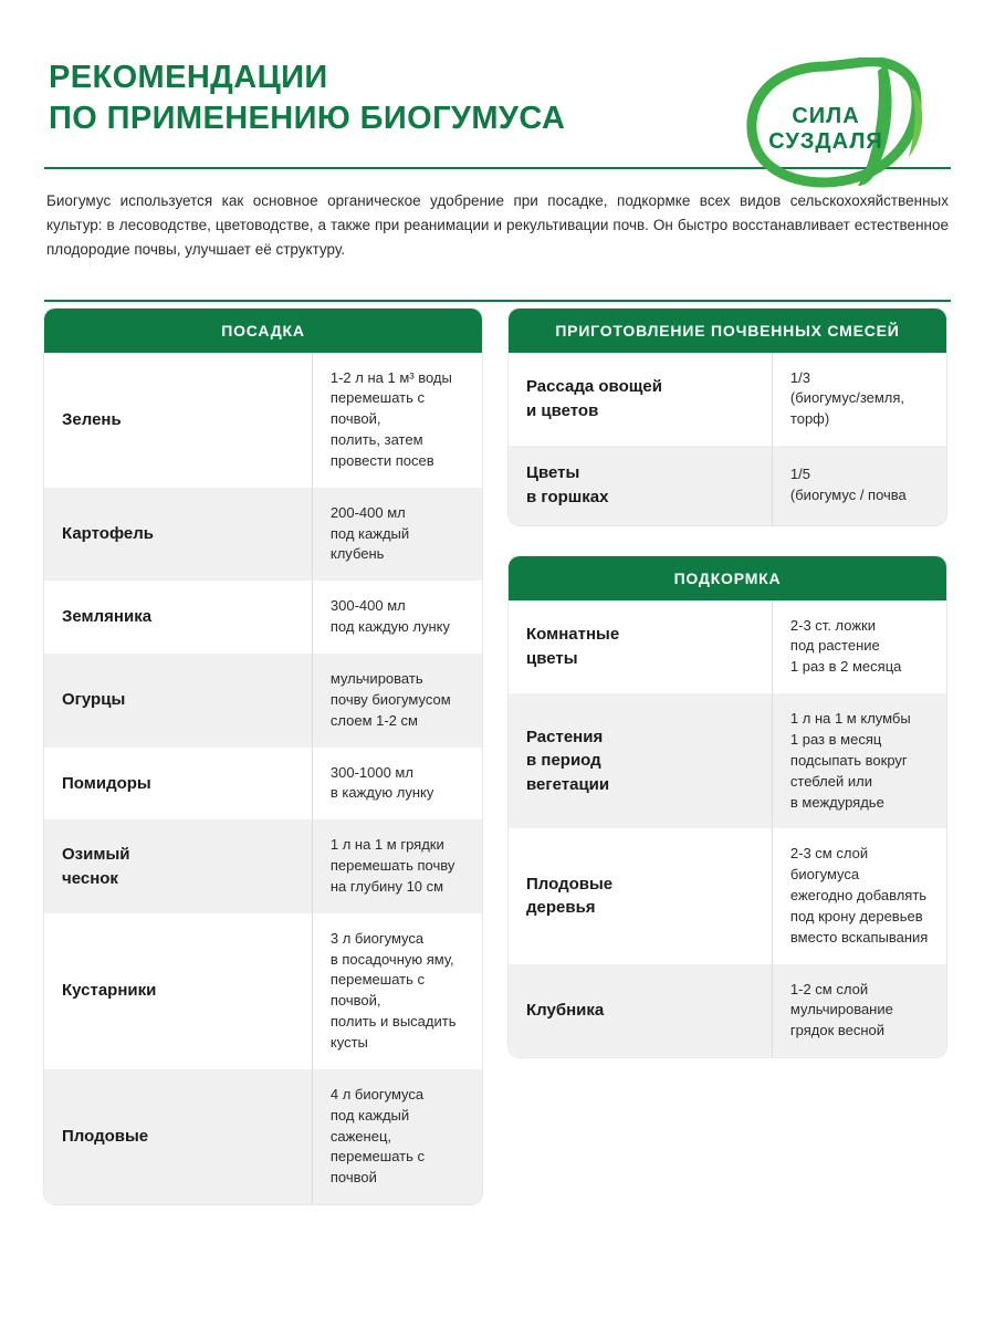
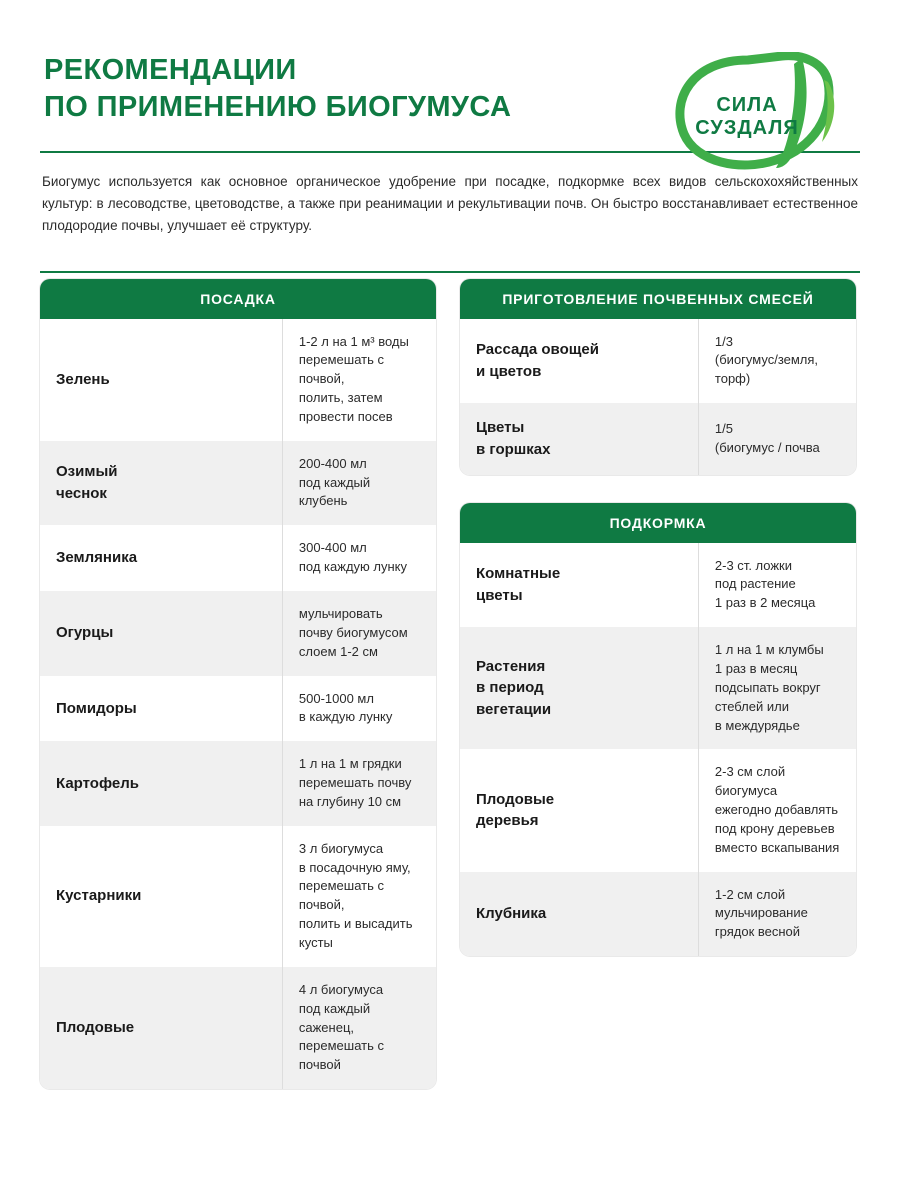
  РЕКОМЕНДАЦИИ
  ПО ПРИМЕНЕНИЮ БИОГУМУСА
  СИЛА
  СУЗДАЛЯ
  Биогумус используется как основное органическое удобрение при посадке, подкормке всех видов сельскохохяйственных культур: в лесоводстве, цветоводстве, а также при реанимации и рекультивации почв. Он быстро восстанавливает естественное плодородие почвы, улучшает её структуру.
  ПОСАДКА
  Зелень	1-2 л на 1 м³ воды перемешать с почвой, полить, затем провести посев
- Картофель	200-400 мл под каждый клубень
+ Озимый чеснок	200-400 мл под каждый клубень
  Земляника	300-400 мл под каждую лунку
  Огурцы	мульчировать почву биогумусом слоем 1-2 см
- Помидоры	300-1000 мл в каждую лунку
+ Помидоры	500-1000 мл в каждую лунку
- Озимый чеснок	1 л на 1 м грядки перемешать почву на глубину 10 см
+ Картофель	1 л на 1 м грядки перемешать почву на глубину 10 см
  Кустарники	3 л биогумуса в посадочную яму, перемешать с почвой, полить и высадить кусты
  Плодовые	4 л биогумуса под каждый саженец, перемешать с почвой
  ПРИГОТОВЛЕНИЕ ПОЧВЕННЫХ СМЕСЕЙ
  Рассада овощей и цветов	1/3 (биогумус/земля, торф)
  Цветы в горшках	1/5 (биогумус / почва
  ПОДКОРМКА
  Комнатные цветы	2-3 ст. ложки под растение 1 раз в 2 месяца
  Растения в период вегетации	1 л на 1 м клумбы 1 раз в месяц подсыпать вокруг стеблей или в междурядье
  Плодовые деревья	2-3 см слой биогумуса ежегодно добавлять под крону деревьев вместо вскапывания
  Клубника	1-2 см слой мульчирование грядок весной
